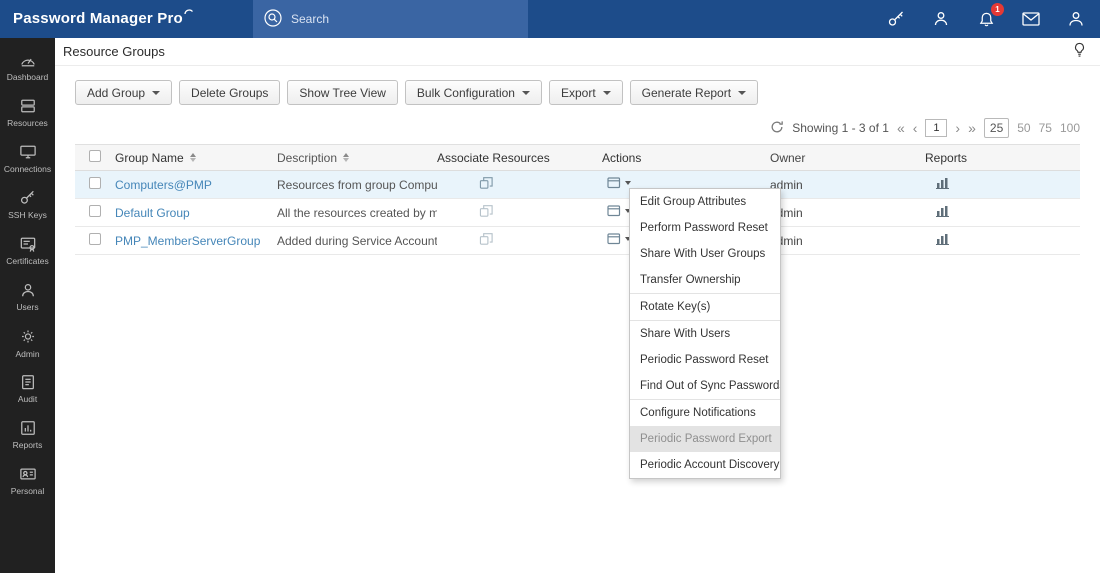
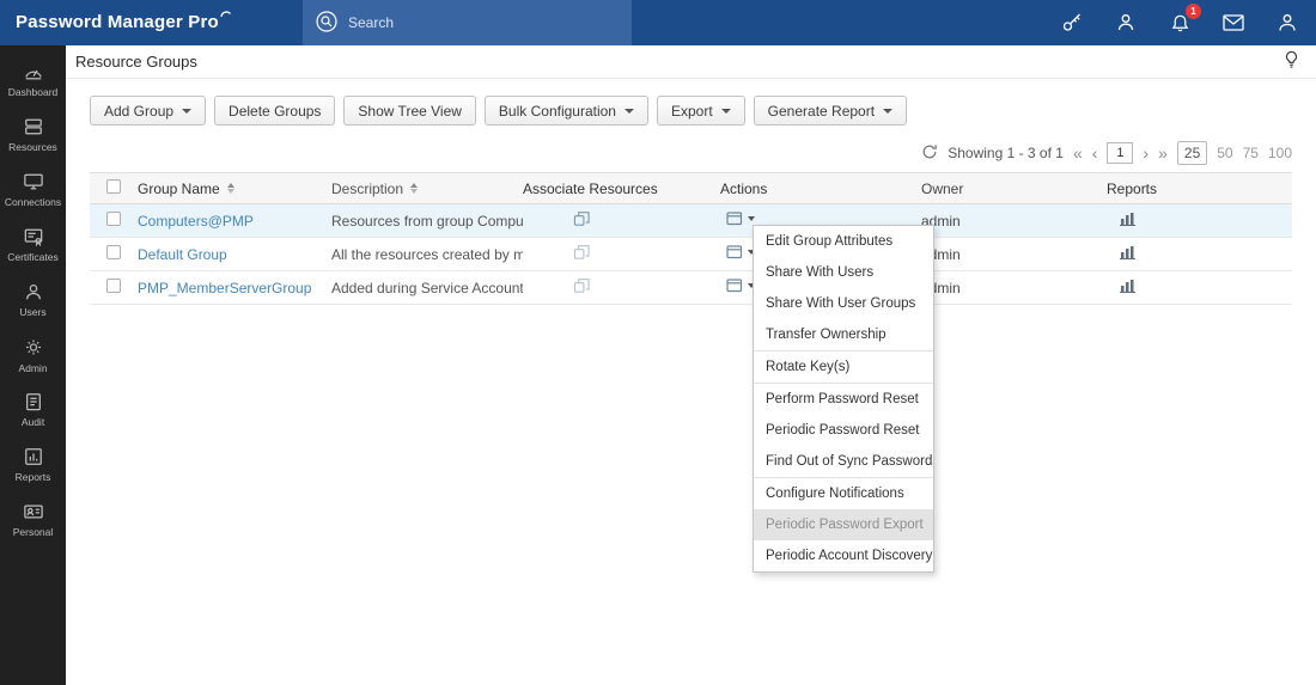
  Password Manager Pro
  Search
  1
  Dashboard
  Resources
  Connections
- SSH Keys
  Certificates
  Users
  Admin
  Audit
  Reports
  Personal
  Resource Groups
  Add Group
  Delete Groups
  Show Tree View
  Bulk Configuration
  Export
  Generate Report
  Showing 1 - 3 of 1
  «
  ‹
  1
  ›
  »
  25
  50
  75
  100
  Group Name
  Description
  Associate Resources
  Actions
  Owner
  Reports
  Computers@PMP
  Resources from group Compu
  admin
  Default Group
  All the resources created by m
  PMP_MemberServerGroup
  Added during Service Account
  Edit Group Attributes
- Perform Password Reset
+ Share With Users
  Share With User Groups
  Transfer Ownership
  Rotate Key(s)
- Share With Users
+ Perform Password Reset
  Periodic Password Reset
  Find Out of Sync Password
  Configure Notifications
  Periodic Password Export
  Periodic Account Discovery
